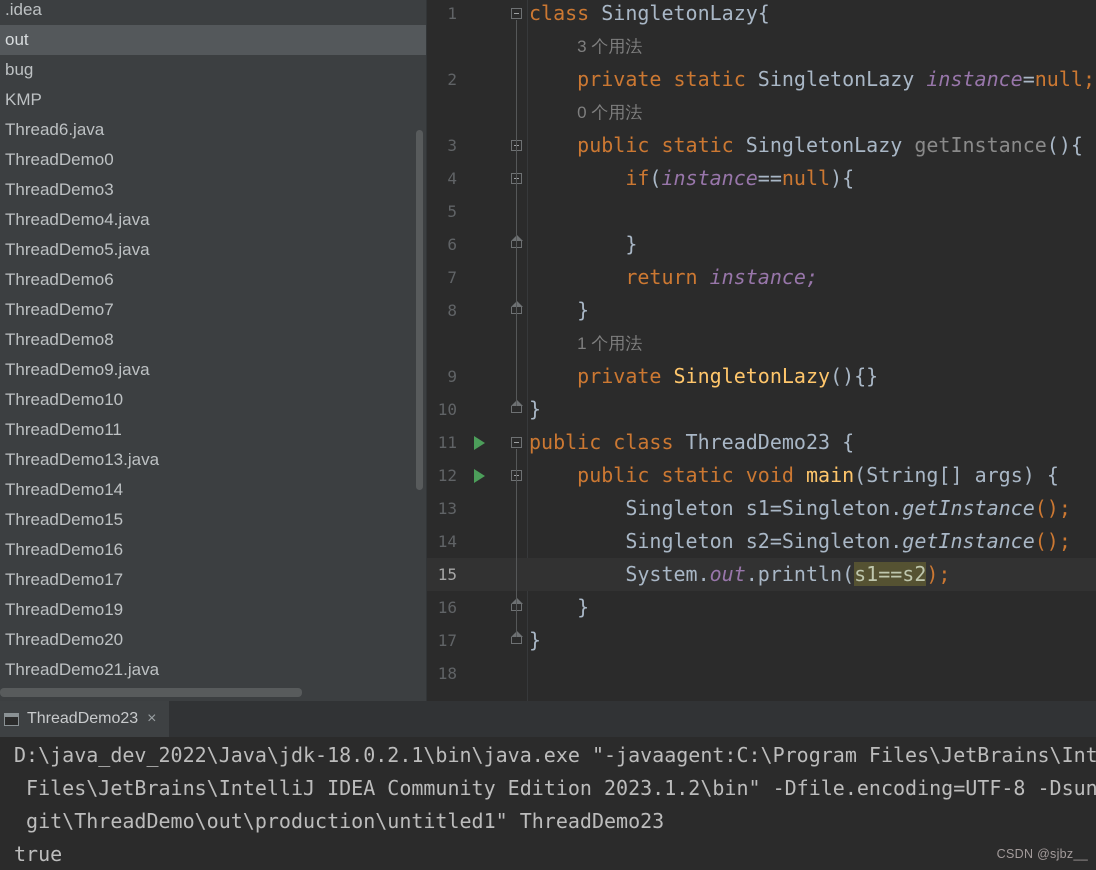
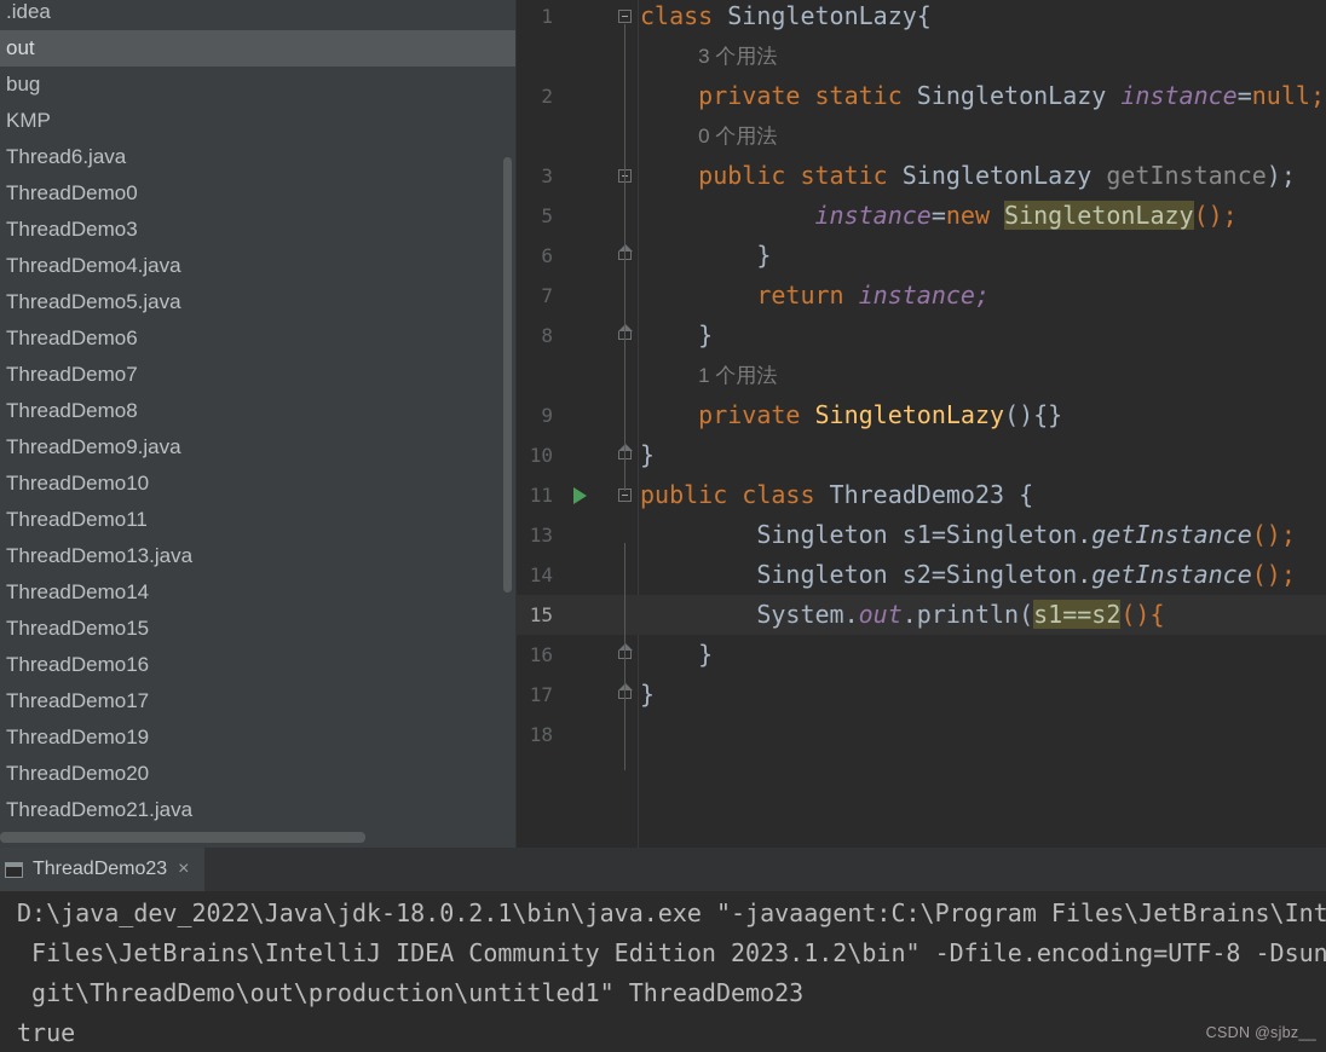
  .idea
  out
  bug
  KMP
  Thread6.java
  ThreadDemo0
  ThreadDemo3
  ThreadDemo4.java
  ThreadDemo5.java
  ThreadDemo6
  ThreadDemo7
  ThreadDemo8
  ThreadDemo9.java
  ThreadDemo10
  ThreadDemo11
  ThreadDemo13.java
  ThreadDemo14
  ThreadDemo15
  ThreadDemo16
  ThreadDemo17
  ThreadDemo19
  ThreadDemo20
  ThreadDemo21.java
  1
  class SingletonLazy{
  3 个用法
  2
  private static SingletonLazy instance=null;
  0 个用法
  3
- public static SingletonLazy getInstance(){
+ public static SingletonLazy getInstance);
- 4
- if(instance==null){
  5
+ instance=new SingletonLazy();
  6
  }
  7
  return instance;
  8
  }
  1 个用法
  9
  private SingletonLazy(){}
  10
  }
  11
  public class ThreadDemo23 {
- 12
- public static void main(String[] args) {
  13
  Singleton s1=Singleton.getInstance();
  14
  Singleton s2=Singleton.getInstance();
  15
- System.out.println(s1==s2);
+ System.out.println(s1==s2(){
  16
  }
  17
  }
  18
  ThreadDemo23
  ×
  D:\java_dev_2022\Java\jdk-18.0.2.1\bin\java.exe "-javaagent:C:\Program Files\JetBrains\Int
  Files\JetBrains\IntelliJ IDEA Community Edition 2023.1.2\bin" -Dfile.encoding=UTF-8 -Dsun
  git\ThreadDemo\out\production\untitled1" ThreadDemo23
  true
  CSDN @sjbz__
